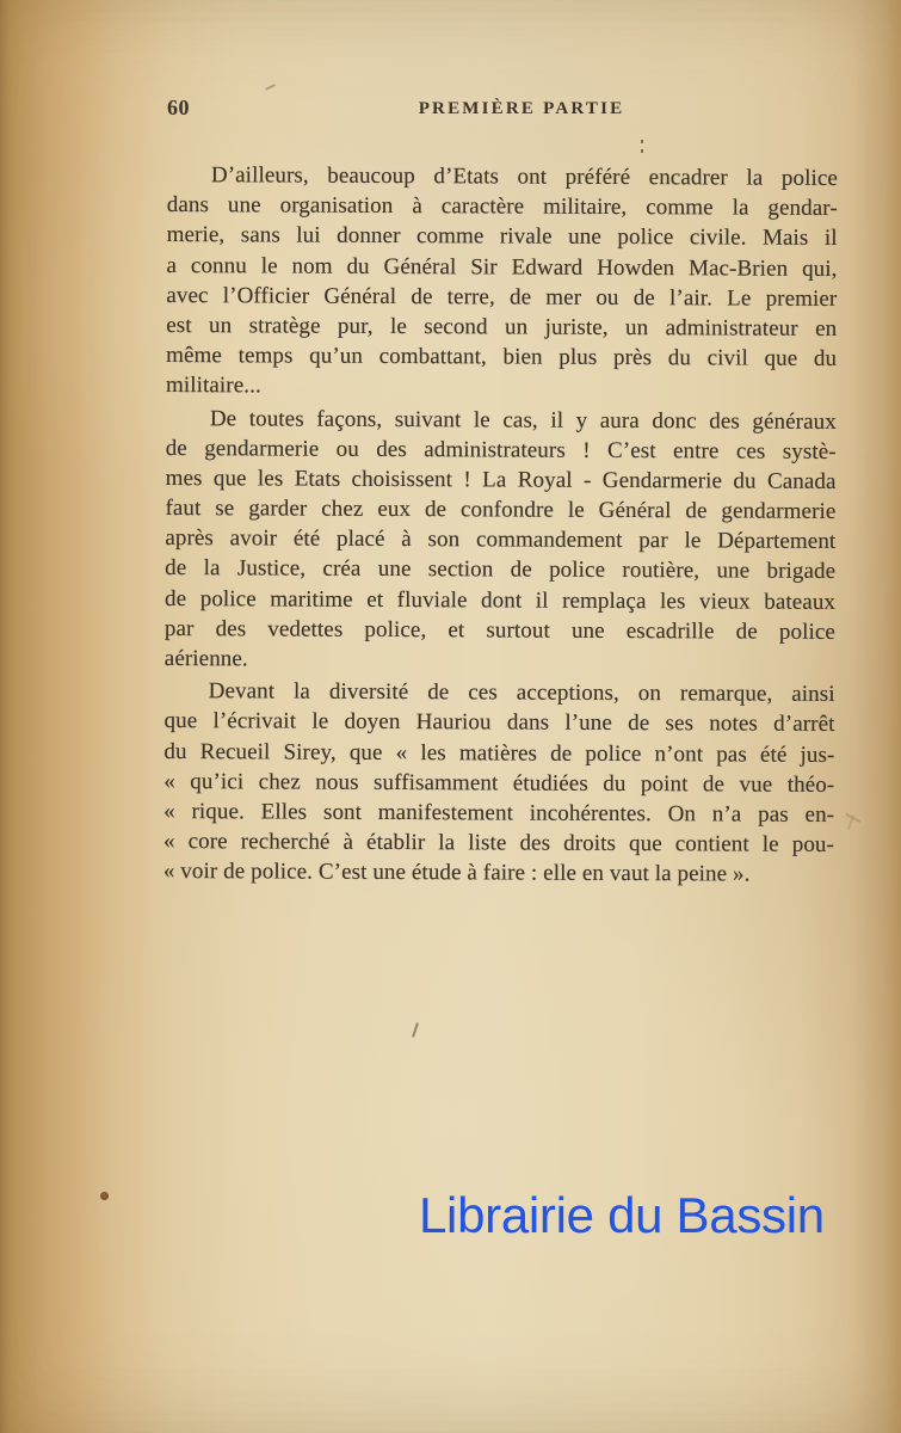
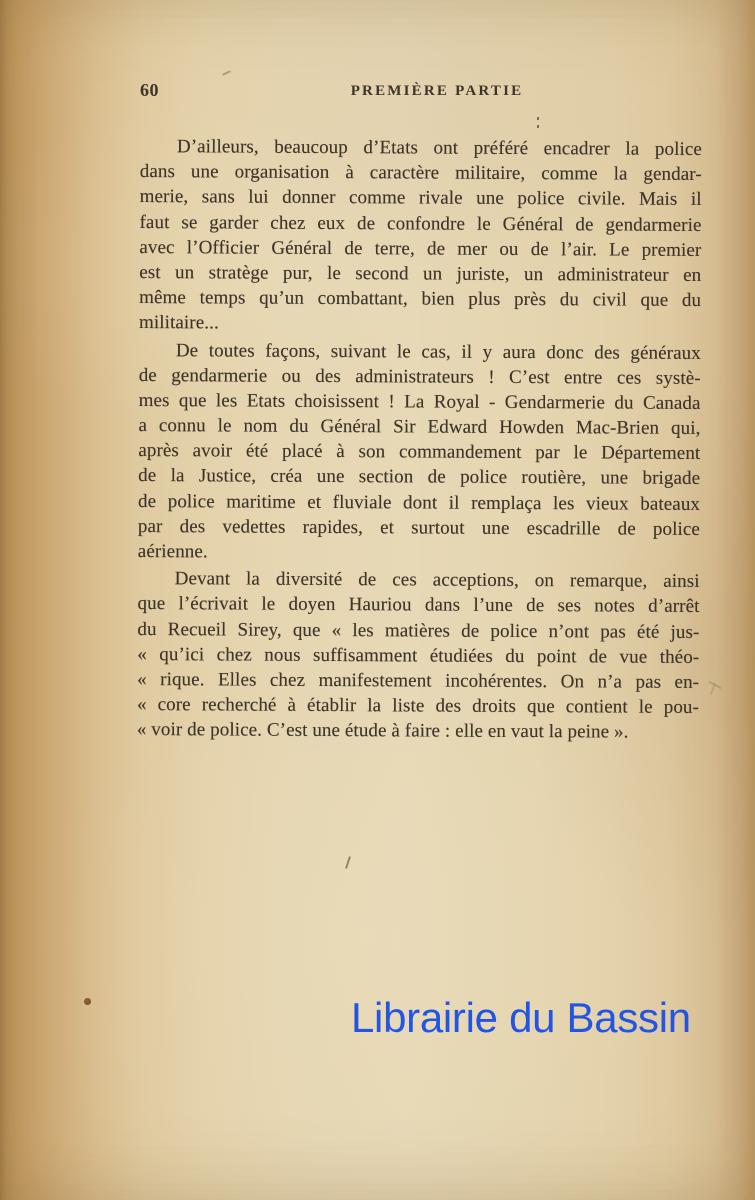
  60
  PREMIÈRE PARTIE
  D’ailleurs, beaucoup d’Etats ont préféré encadrer la police
  dans une organisation à caractère militaire, comme la gendar-
  merie, sans lui donner comme rivale une police civile. Mais il
- a connu le nom du Général Sir Edward Howden Mac-Brien qui,
+ faut se garder chez eux de confondre le Général de gendarmerie
  avec l’Officier Général de terre, de mer ou de l’air. Le premier
  est un stratège pur, le second un juriste, un administrateur en
  même temps qu’un combattant, bien plus près du civil que du
  militaire...
  De toutes façons, suivant le cas, il y aura donc des généraux
  de gendarmerie ou des administrateurs ! C’est entre ces systè-
  mes que les Etats choisissent ! La Royal - Gendarmerie du Canada
- faut se garder chez eux de confondre le Général de gendarmerie
+ a connu le nom du Général Sir Edward Howden Mac-Brien qui,
  après avoir été placé à son commandement par le Département
  de la Justice, créa une section de police routière, une brigade
  de police maritime et fluviale dont il remplaça les vieux bateaux
- par des vedettes police, et surtout une escadrille de police
+ par des vedettes rapides, et surtout une escadrille de police
  aérienne.
  Devant la diversité de ces acceptions, on remarque, ainsi
  que l’écrivait le doyen Hauriou dans l’une de ses notes d’arrêt
  du Recueil Sirey, que « les matières de police n’ont pas été jus-
  « qu’ici chez nous suffisamment étudiées du point de vue théo-
- « rique. Elles sont manifestement incohérentes. On n’a pas en-
+ « rique. Elles chez manifestement incohérentes. On n’a pas en-
  « core recherché à établir la liste des droits que contient le pou-
  « voir de police. C’est une étude à faire : elle en vaut la peine ».
  Librairie du Bassin
